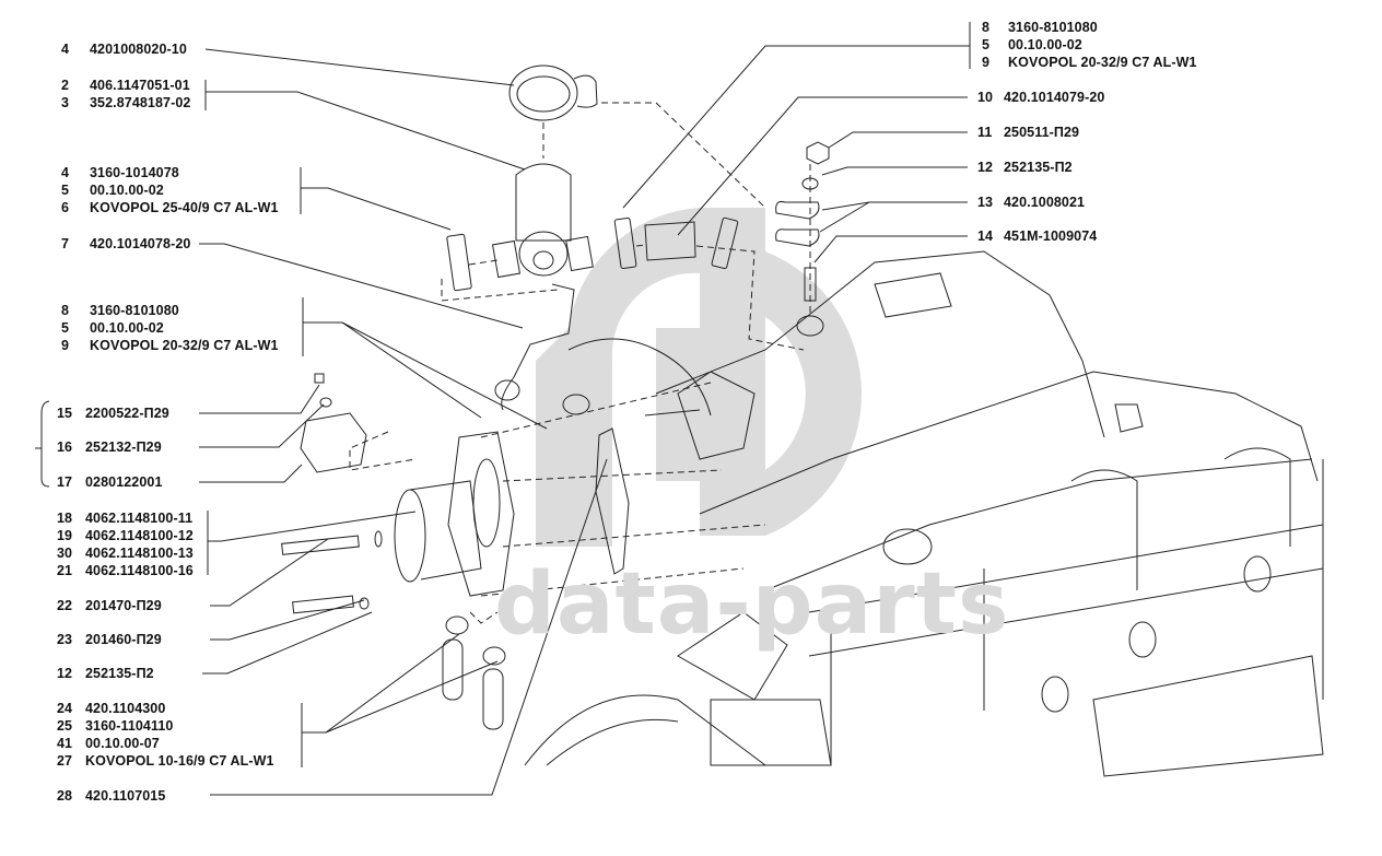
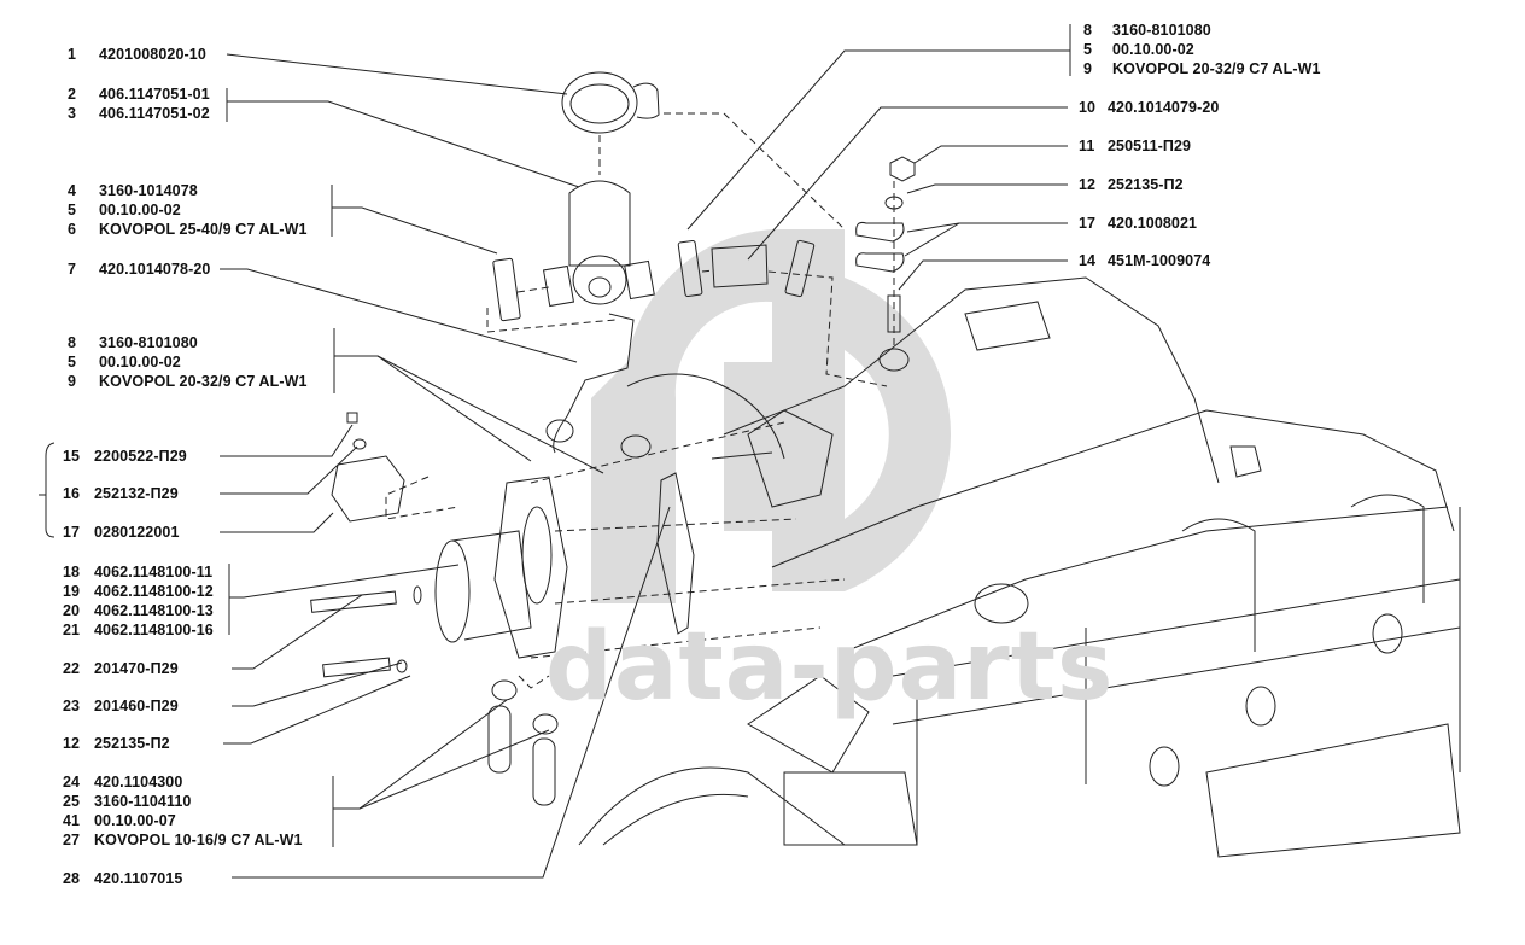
  data-parts
- 4 4201008020-10
+ 1 4201008020-10
  2 406.1147051-01
- 3 352.8748187-02
+ 3 406.1147051-02
  4 3160-1014078
  5 00.10.00-02
  6 KOVOPOL 25-40/9 C7 AL-W1
  7 420.1014078-20
  8 3160-8101080
  5 00.10.00-02
  9 KOVOPOL 20-32/9 C7 AL-W1
  15 2200522-П29
  16 252132-П29
  17 0280122001
  18 4062.1148100-11
  19 4062.1148100-12
- 30 4062.1148100-13
+ 20 4062.1148100-13
  21 4062.1148100-16
  22 201470-П29
  23 201460-П29
  12 252135-П2
  24 420.1104300
  25 3160-1104110
  41 00.10.00-07
  27 KOVOPOL 10-16/9 C7 AL-W1
  28 420.1107015
  8 3160-8101080
  5 00.10.00-02
  9 KOVOPOL 20-32/9 C7 AL-W1
  10 420.1014079-20
  11 250511-П29
  12 252135-П2
- 13 420.1008021
+ 17 420.1008021
  14 451M-1009074
